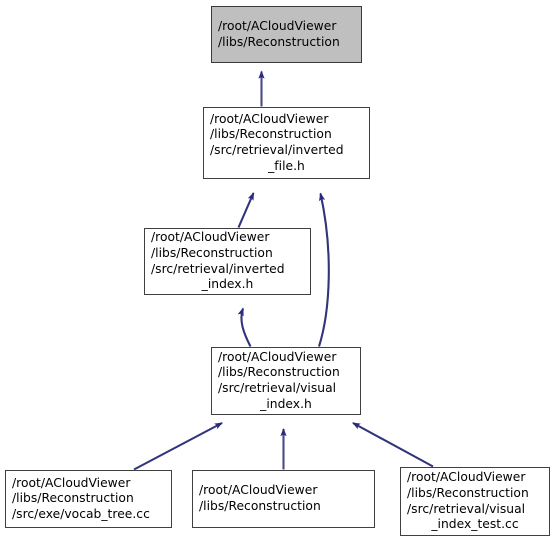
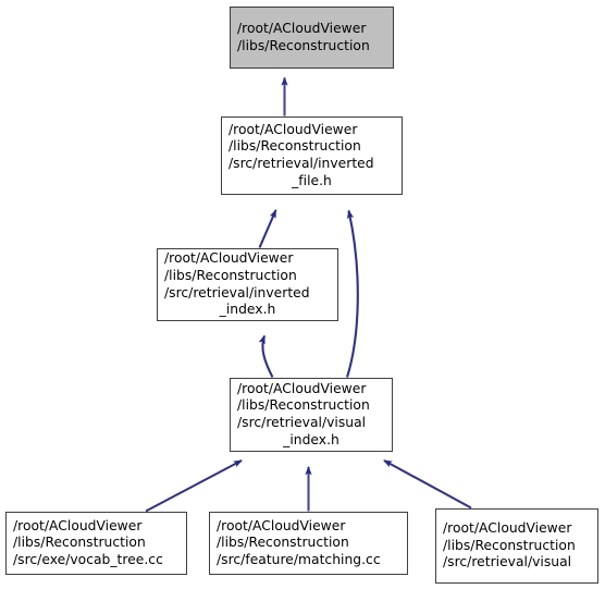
  /root/ACloudViewer
  /libs/Reconstruction
  /root/ACloudViewer
  /libs/Reconstruction
  /src/retrieval/inverted
  _file.h
  /root/ACloudViewer
  /libs/Reconstruction
  /src/retrieval/inverted
  _index.h
  /root/ACloudViewer
  /libs/Reconstruction
  /src/retrieval/visual
  _index.h
  /root/ACloudViewer
  /libs/Reconstruction
  /src/exe/vocab_tree.cc
  /root/ACloudViewer
  /libs/Reconstruction
+ /src/feature/matching.cc
  /root/ACloudViewer
  /libs/Reconstruction
  /src/retrieval/visual
- _index_test.cc
